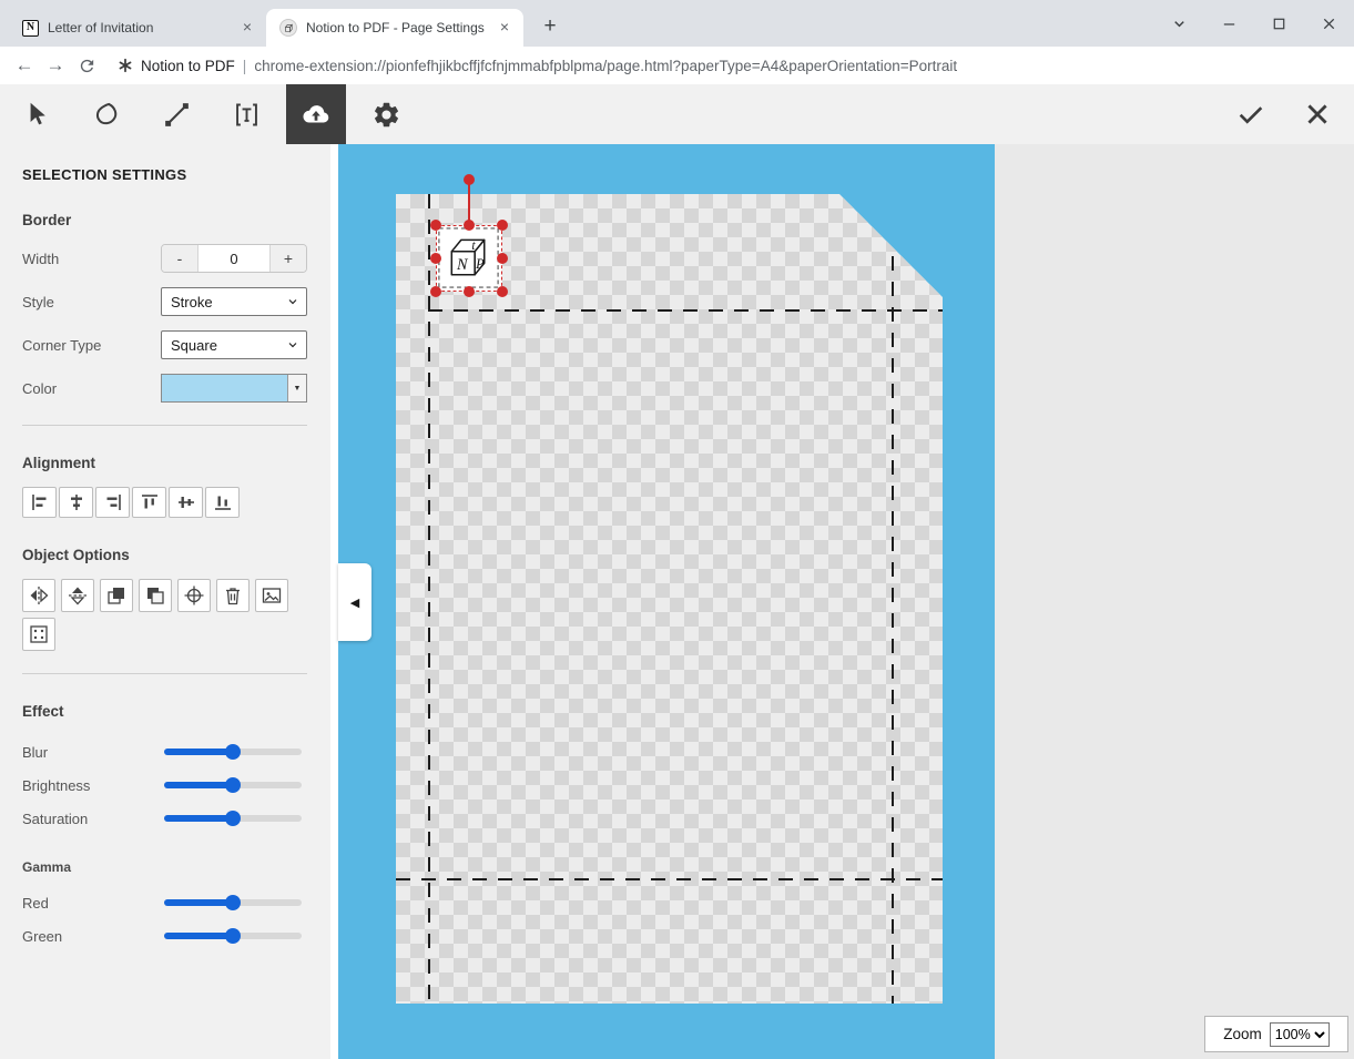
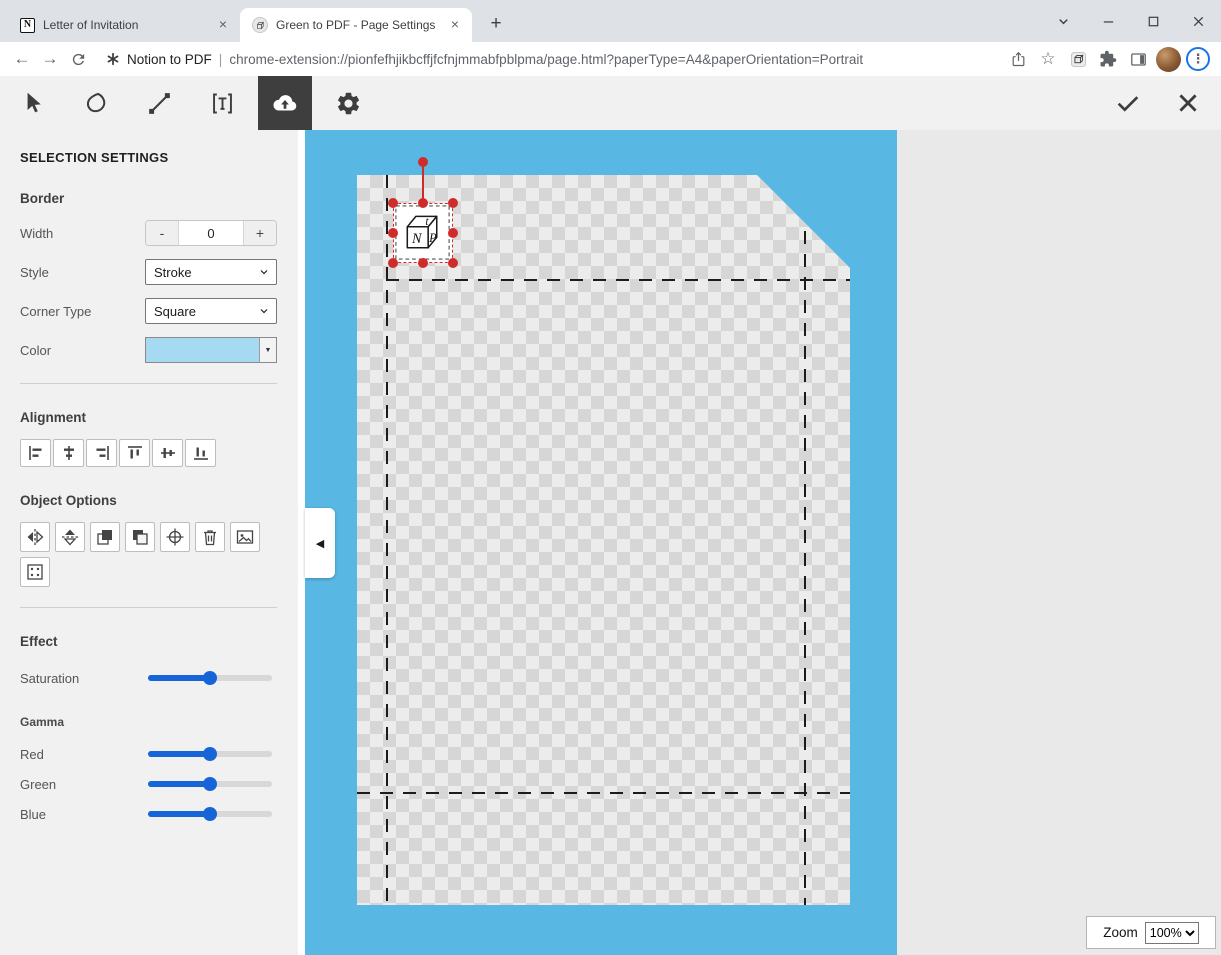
  N
  Letter of Invitation
  ×
- Notion to PDF - Page Settings
+ Green to PDF - Page Settings
  ×
  +
  ←
  →
  Notion to PDF
  |
  chrome-extension://pionfefhjikbcffjfcfnjmmabfpblpma/page.html?paperType=A4&paperOrientation=Portrait
+ ☆
+ ⋮
  SELECTION SETTINGS
  Border
  Width
  -
  0
  +
  Style
  Stroke
  Corner Type
  Square
  Color
  Alignment
  Object Options
  Effect
- Blur
- Brightness
  Saturation
  Gamma
  Red
  Green
+ Blue
  N
  t
  P
  ◀
  Zoom
  100%
